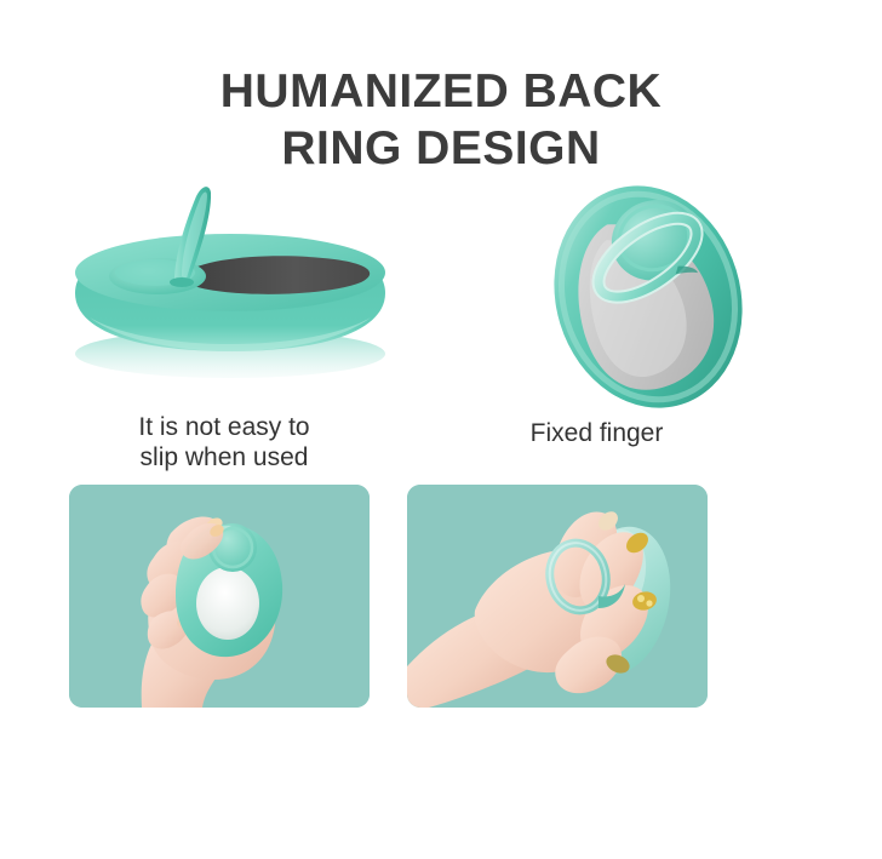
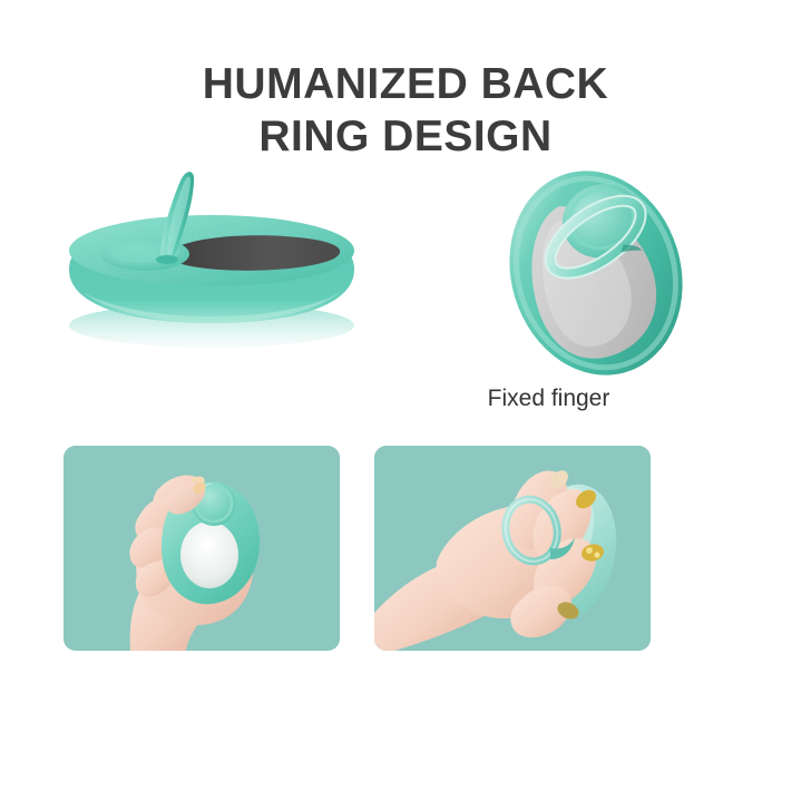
  HUMANIZED BACK
  RING DESIGN
- It is not easy to
- slip when used
  Fixed finger
